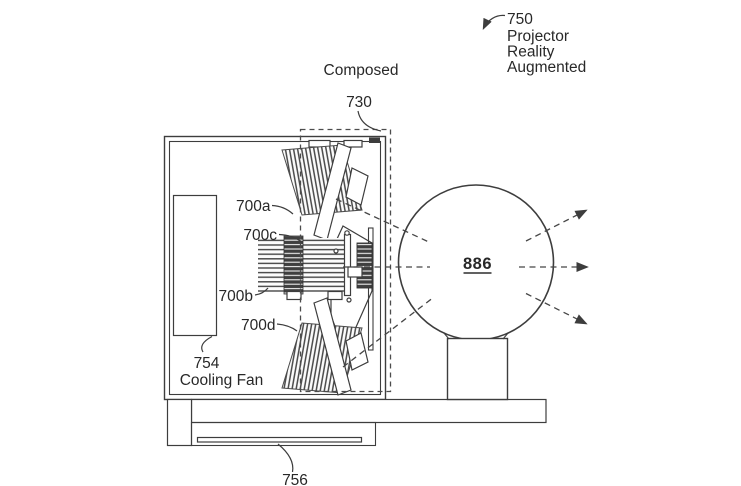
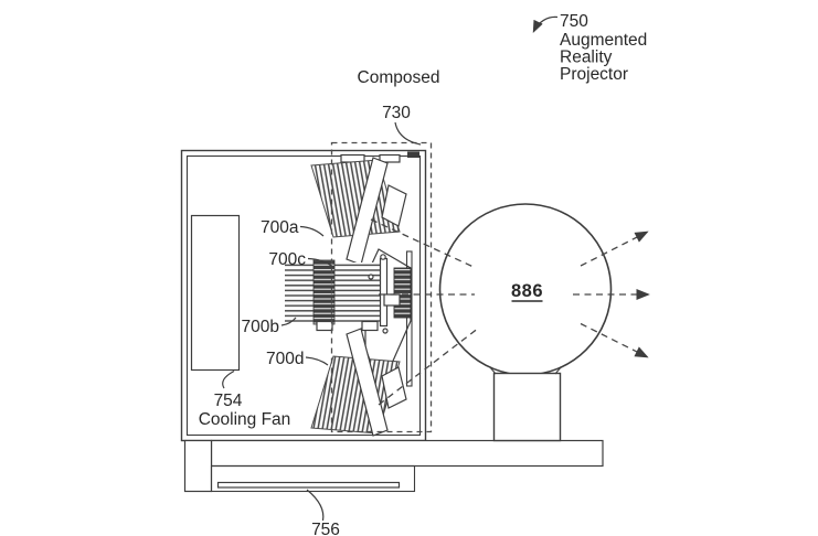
  750
- Projector
+ Augmented
  Reality
- Augmented
+ Projector
  Composed
  730
  700a
  700c
  700b
  700d
  754
  Cooling Fan
  886
  756
